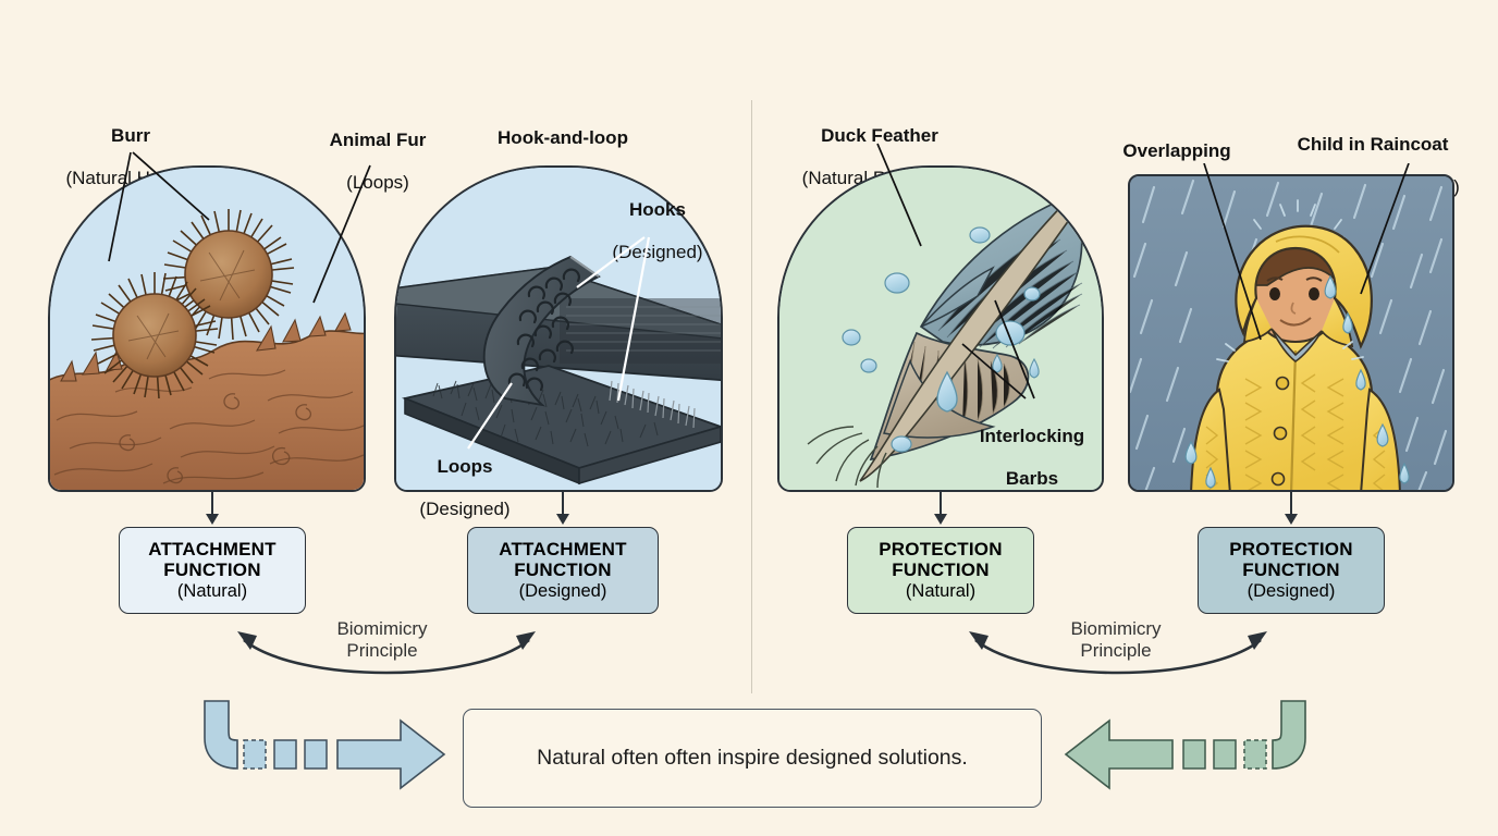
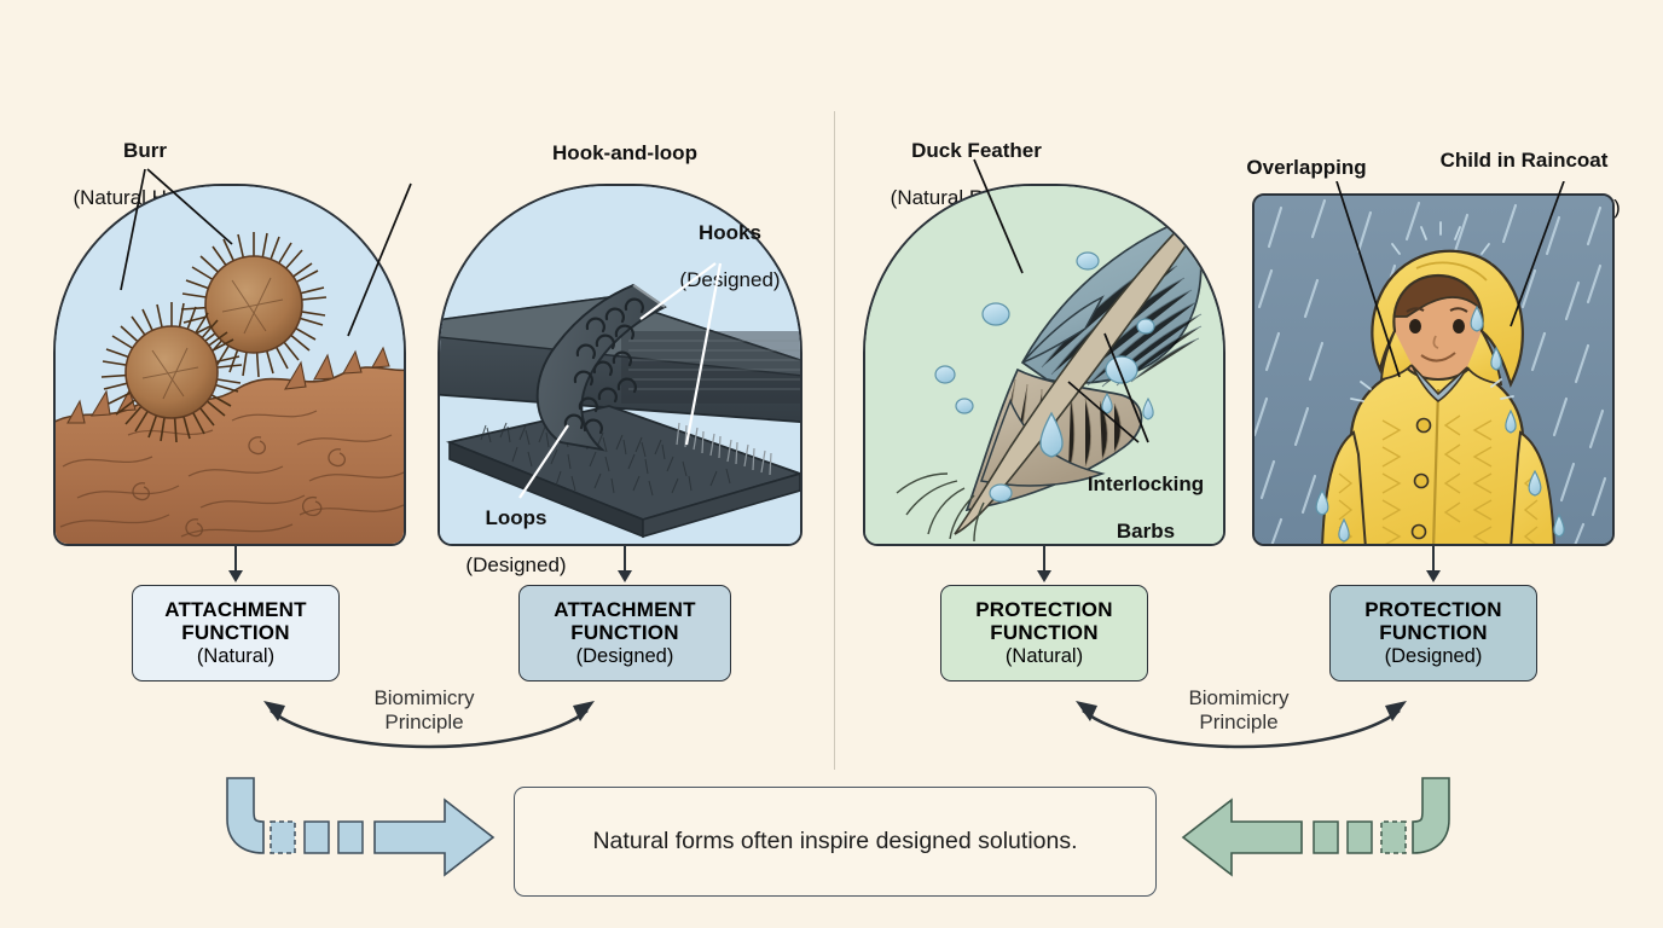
  Burr
- Animal Fur
- (Loops)
  Hook-and-loop
  Hooks
  (eigned)
  Loops
  (Designed)
  ATTACHMENT
  FUNCTION
  (Natural)
  ATTACHMENT
  FUNCTION
  (Designed)
  Biomimicry
  Principle
  Duck Feather
  Overlapping
  Child in Raincoat
  Interlocking
  Barbs
  PROTECTION
  FUNCTION
  (Natural)
  PROTECTION
  FUNCTION
  (Designed)
  Biomimicry
  Principle
- Natural often often inspire designed solutions.
+ Natural forms often inspire designed solutions.
